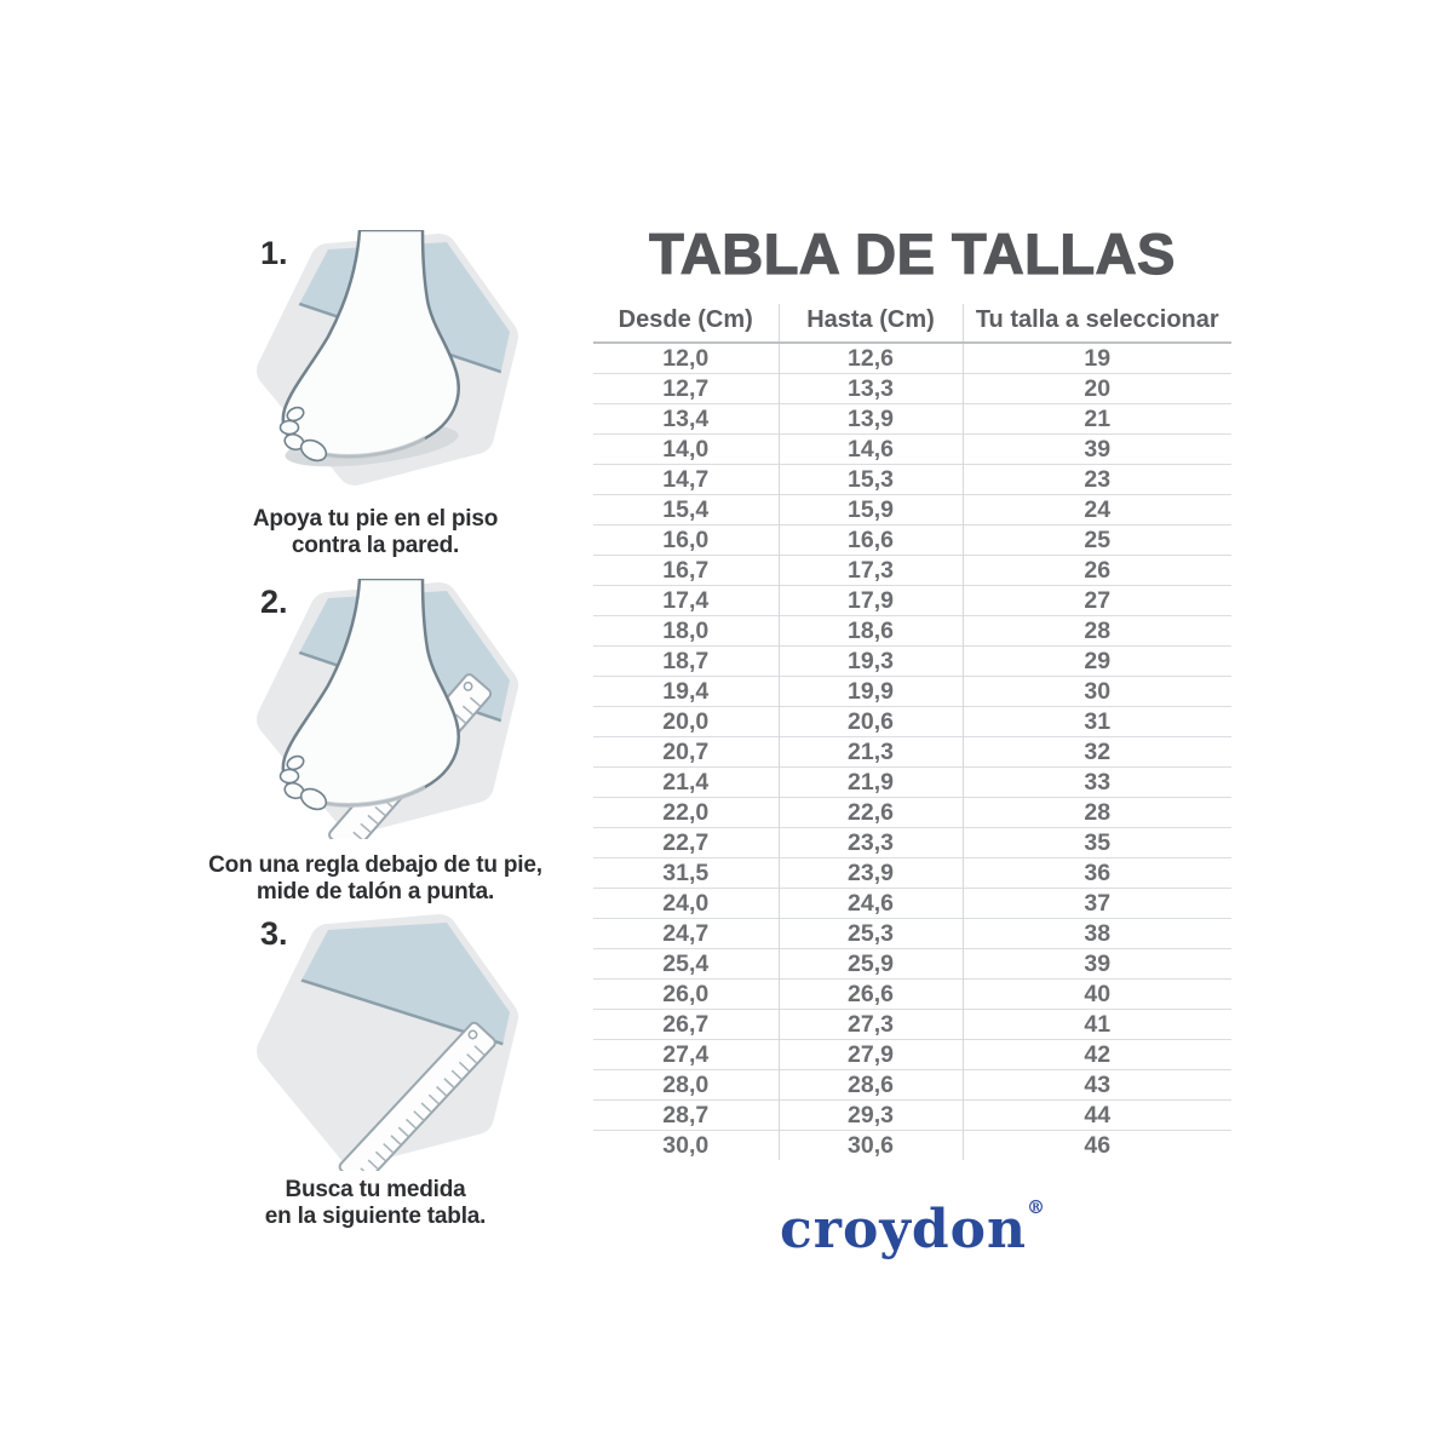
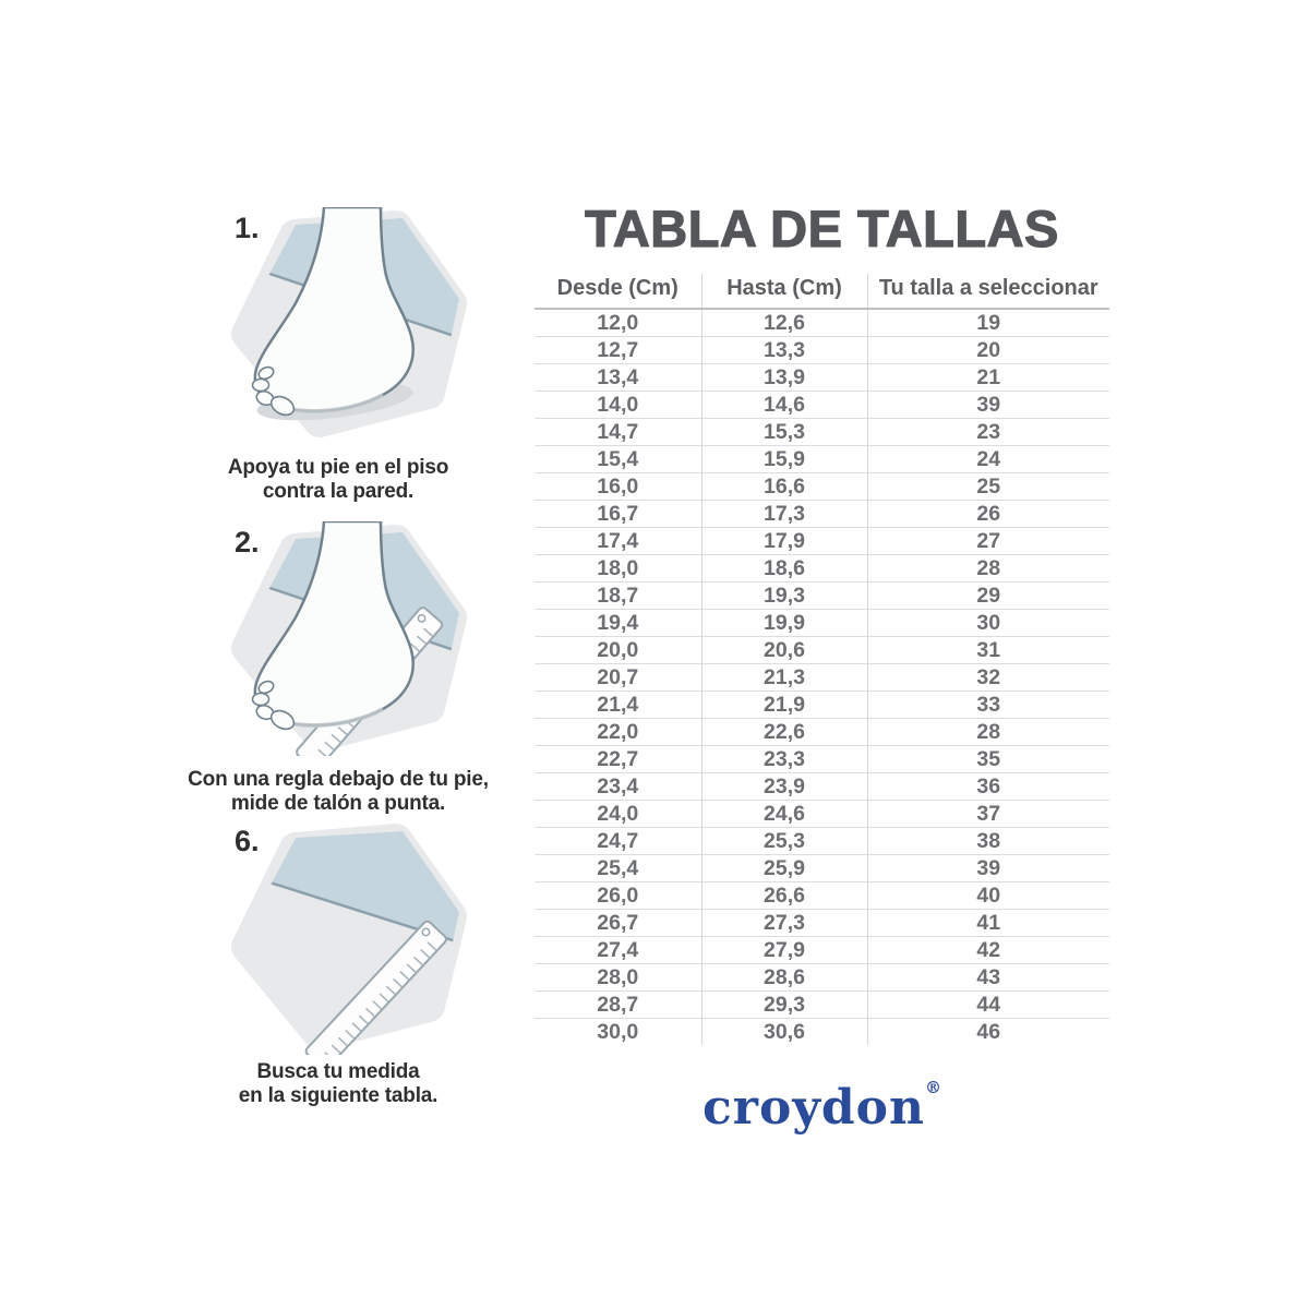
  1.
  Apoya tu pie en el piso
  contra la pared.
  2.
  Con una regla debajo de tu pie,
  mide de talón a punta.
- 3.
+ 6.
  Busca tu medida
  en la siguiente tabla.
  TABLA DE TALLAS
  Desde (Cm)	Hasta (Cm)	Tu talla a seleccionar
  12,0	12,6	19
  12,7	13,3	20
  13,4	13,9	21
  14,0	14,6	39
  14,7	15,3	23
  15,4	15,9	24
  16,0	16,6	25
  16,7	17,3	26
  17,4	17,9	27
  18,0	18,6	28
  18,7	19,3	29
  19,4	19,9	30
  20,0	20,6	31
  20,7	21,3	32
  21,4	21,9	33
  22,0	22,6	28
  22,7	23,3	35
- 31,5	23,9	36
+ 23,4	23,9	36
  24,0	24,6	37
  24,7	25,3	38
  25,4	25,9	39
  26,0	26,6	40
  26,7	27,3	41
  27,4	27,9	42
  28,0	28,6	43
  28,7	29,3	44
  30,0	30,6	46
  croydon®
